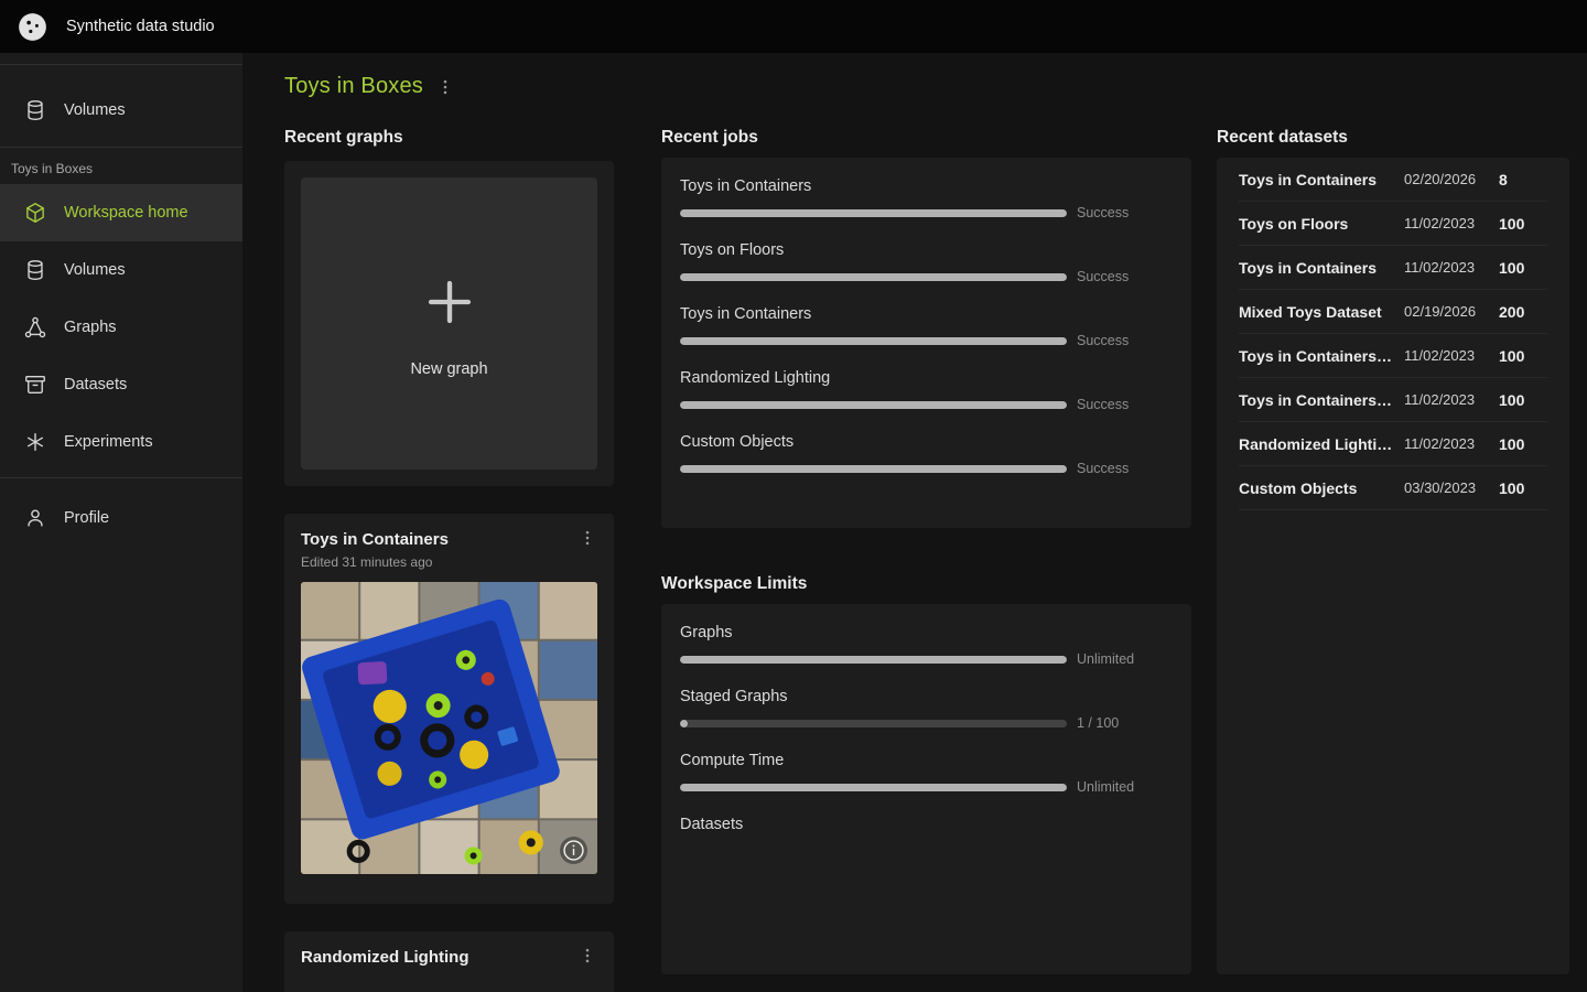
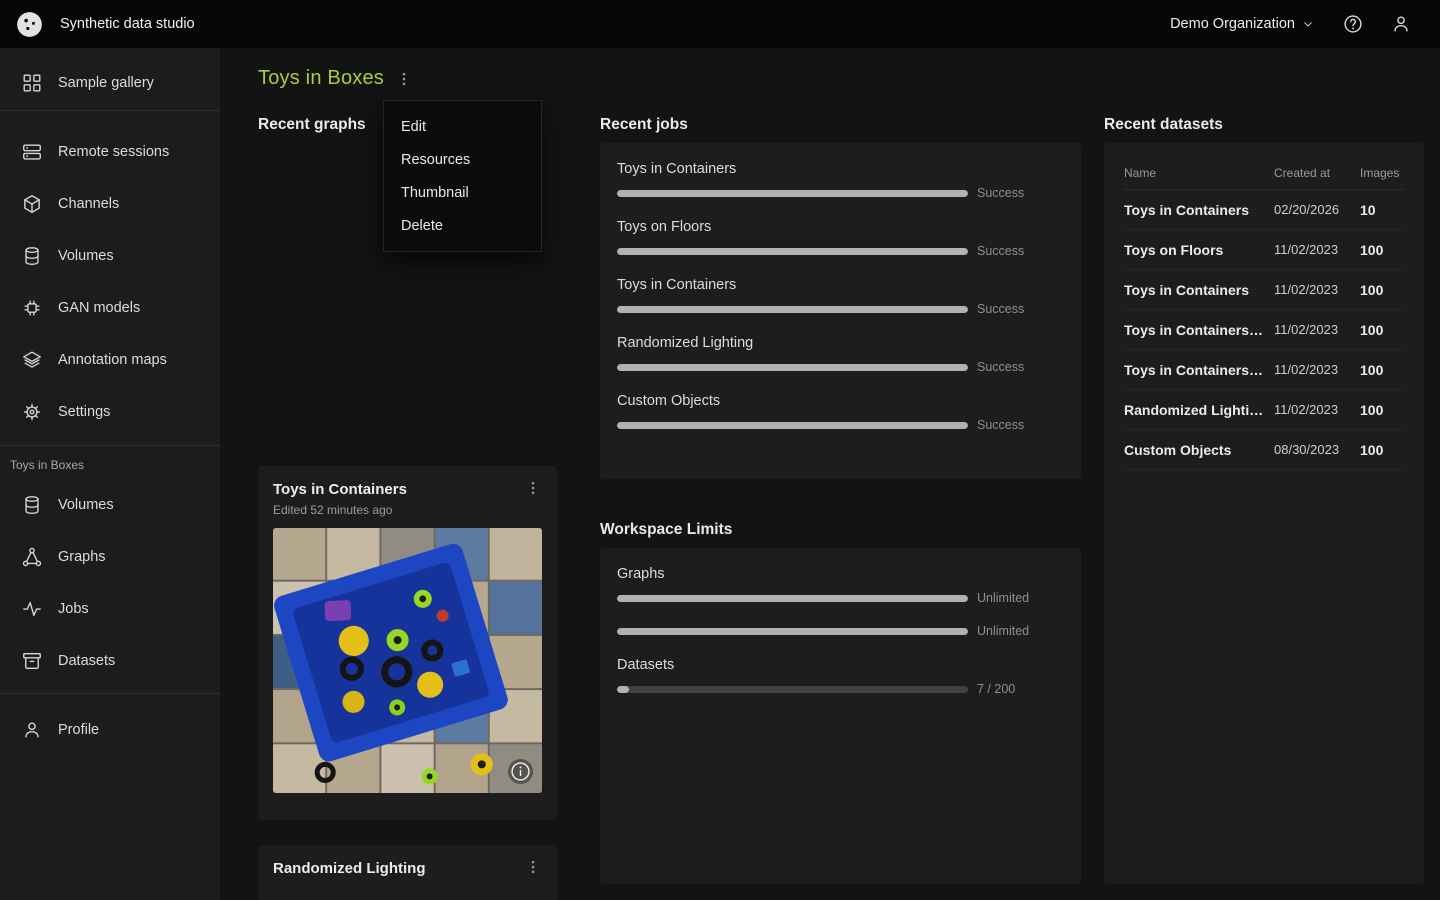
  Synthetic data studio
+ Demo Organization
+ Sample gallery
+ Remote sessions
+ Channels
  Volumes
+ GAN models
+ Annotation maps
+ Settings
  Toys in Boxes
- Workspace home
  Volumes
  Graphs
+ Jobs
  Datasets
- Experiments
  Profile
  Toys in Boxes
  Recent graphs
  Recent jobs
  Workspace Limits
  Recent datasets
- New graph
  Toys in Containers
- Edited 31 minutes ago
+ Edited 52 minutes ago
  Randomized Lighting
  Toys in Containers
  Success
  Toys on Floors
  Success
  Toys in Containers
  Success
  Randomized Lighting
  Success
  Custom Objects
  Success
  Graphs
  Unlimited
- Staged Graphs
- 1 / 100
- Compute Time
  Unlimited
  Datasets
+ 7 / 200
+ Name
+ Created at
+ Images
  Toys in Containers
  02/20/2026
- 8
+ 10
  Toys on Floors
  11/02/2023
  100
  Toys in Containers
  11/02/2023
  100
- Mixed Toys Dataset
- 02/19/2026
- 200
  Toys in Containers - ...
  11/02/2023
  100
  Toys in Containers - ...
  11/02/2023
  100
  Randomized Lighting
  11/02/2023
  100
  Custom Objects
- 03/30/2023
+ 08/30/2023
  100
+ Edit
+ Resources
+ Thumbnail
+ Delete
